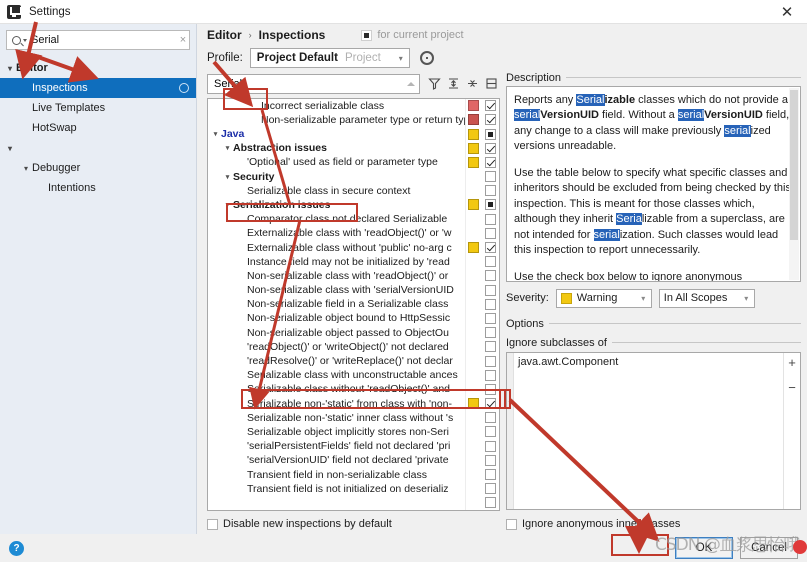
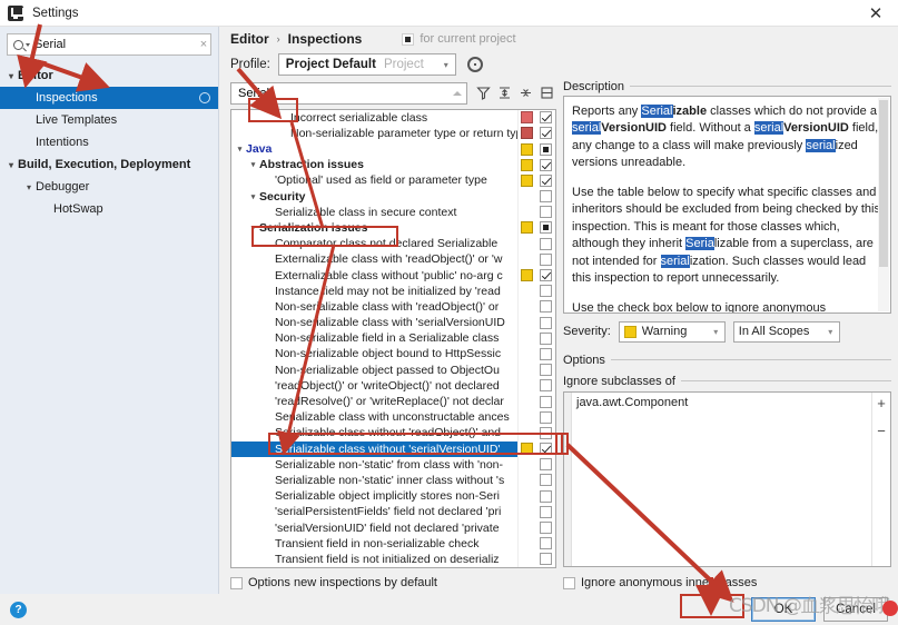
  Settings
  ✕
  Serial
  ×
  ▾
  Editor
  Inspections
  Live Templates
- HotSwap
+ Intentions
  ▾
+ Build, Execution, Deployment
  ▾
  Debugger
- Intentions
+ HotSwap
  Editor
  ›
  Inspections
  for current project
  Profile:
  Project Default
  Project
  ▾
  Seral
  Incorrect serializable class
  on-serializable parameter type or return ty
  Java
  Abstracion issues
  'Optioal' used as field or parameter type
  Security
  Serializble class in secure context
  Serialization issues
  Comparator class not declared Serializable
  Externalizble class with 'readObject()' or 'w
  Externalizable class without 'public' no-arg c
  Instanceield may not be initialized by 'read
  Non-seralizable class with 'readObject()' or
  Non-seializable class with 'serialVersionUID
  Non-serializable field in a Serializable class
  Non-serializable object bound to HttpSessic
  Non-erializable object passed to ObjectOu
  'readObject()' or 'writeObject()' not declared
  'reaResolve()' or 'writeReplace()' not declar
  Seializable class with unconstructable ances
  Serializable class without 'readObject()' and
+ Serializable class without 'serialVersionUID'
  Serializable non-'static' from class with 'non-
  Serializable non-'static' inner class without 's
  Serializable object implicitly stores non-Seri
  'serialPersistentFields' field not declared 'pri
  'serialVersionUID' field not declared 'private
- Transient field in non-serializable class
+ Transient field in non-serializable check
  Transient field is not initialized on deserializ
- Disable new inspections by default
+ Options new inspections by default
  Description
  Reports any Serializable classes which do not provide a serialVersionUID field. Without a serialVersionUID field, any change to a class will make previously serialized versions unreadable.
  Use the table below to specify what specific classes and inheritors should be excluded from being checked by thi inspection. This is meant for those classes which, although they inherit Serializable from a superclass, are not intended for serialization. Such classes would lead this inspection to report unnecessarily.
  Use the check box below to ignore anonymous
  Severity:
  Warning
  ▾
  In All Scopes
  ▾
  Options
  Ignore subclasses of
  java.awt.Component
  +
  −
  Ignore anonymous inne classes
  ?
  OK
  Cancel
  CSDN @血浆思怡哦
